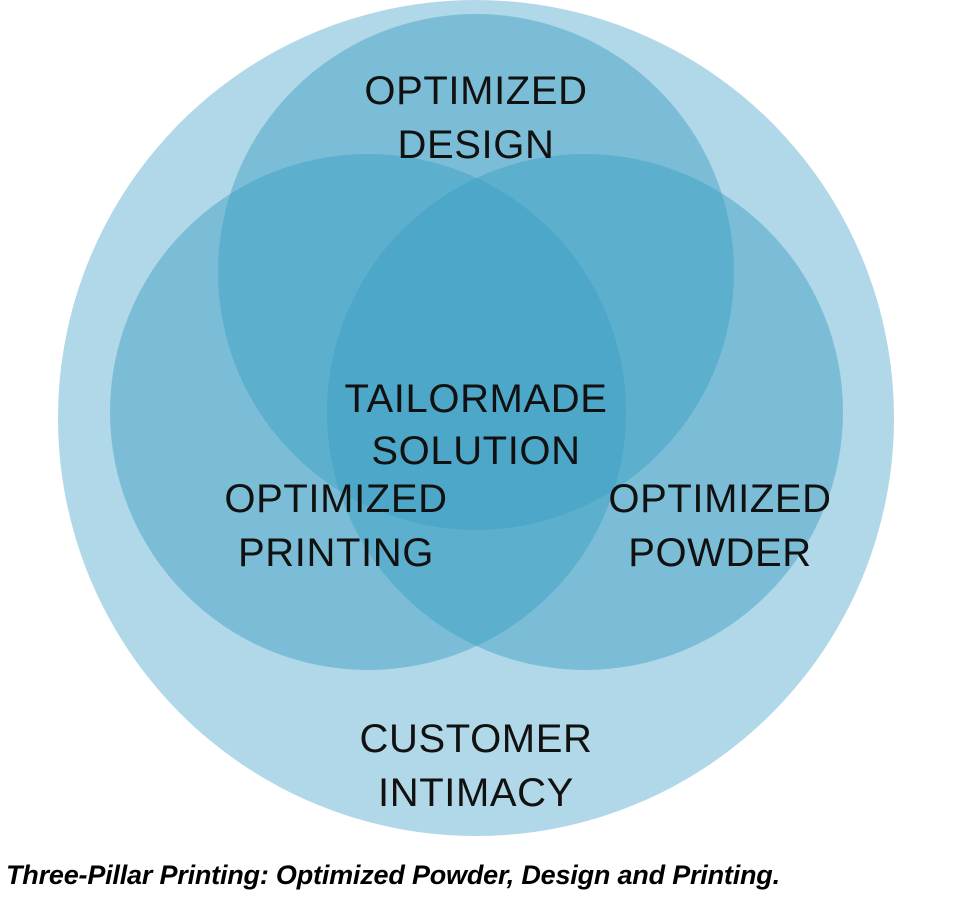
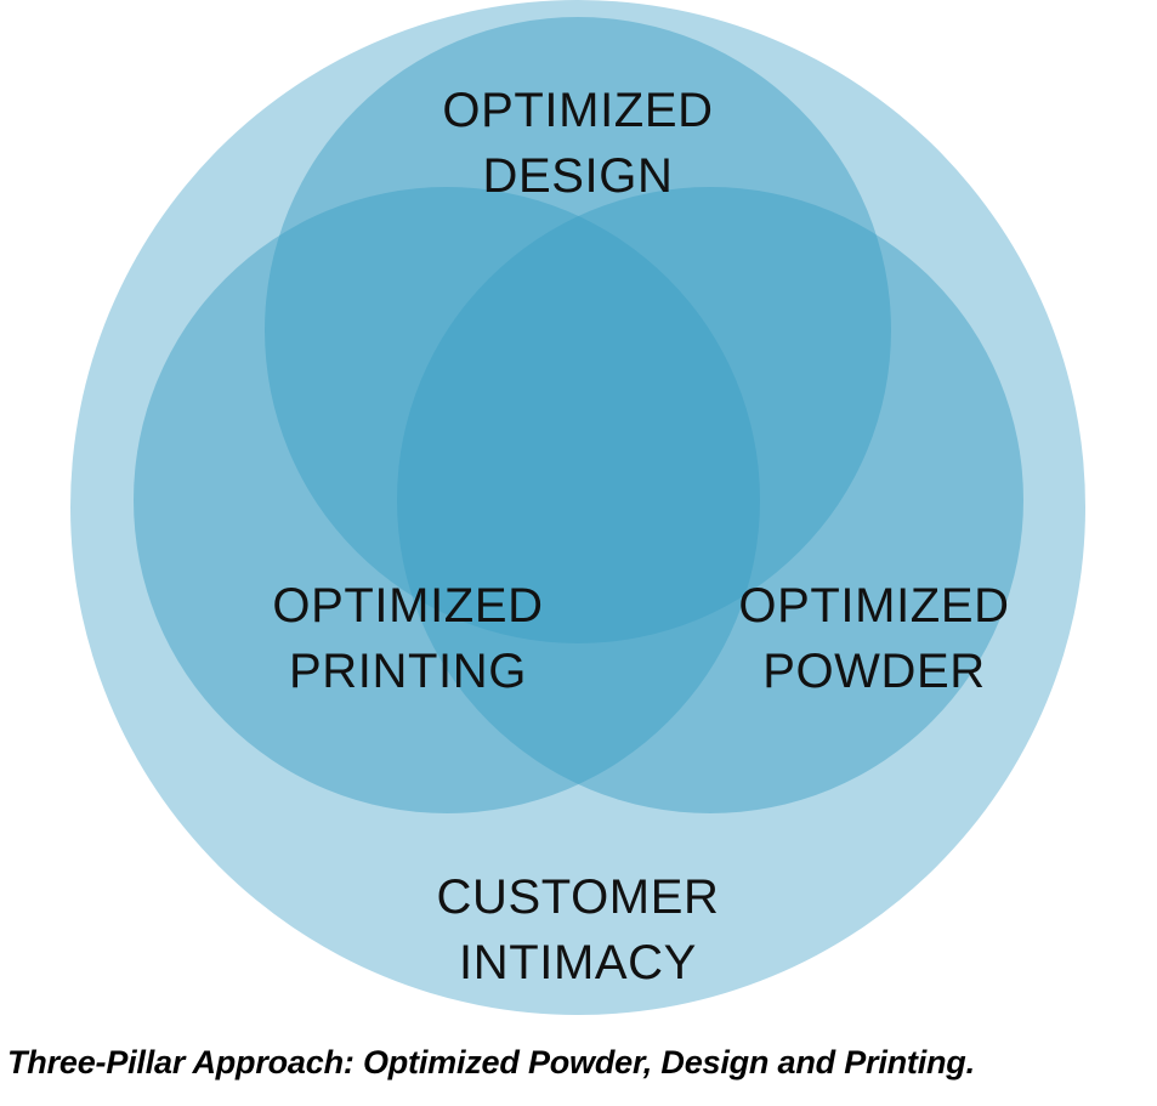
  OPTIMIZED
  DESIGN
- TAILORMADE
- SOLUTION
  OPTIMIZED
  PRINTING
  OPTIMIZED
  POWDER
  CUSTOMER
  INTIMACY
- Three-Pillar Printing: Optimized Powder, Design and Printing.
+ Three-Pillar Approach: Optimized Powder, Design and Printing.
